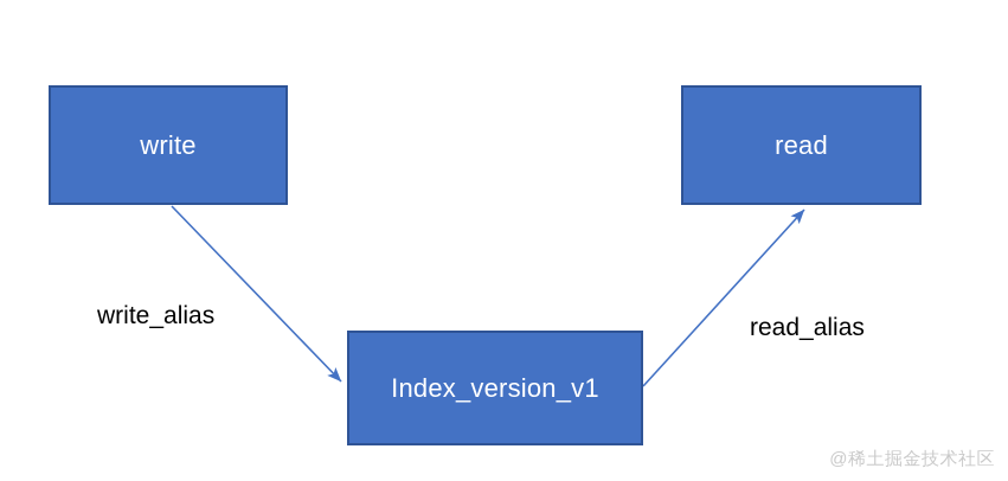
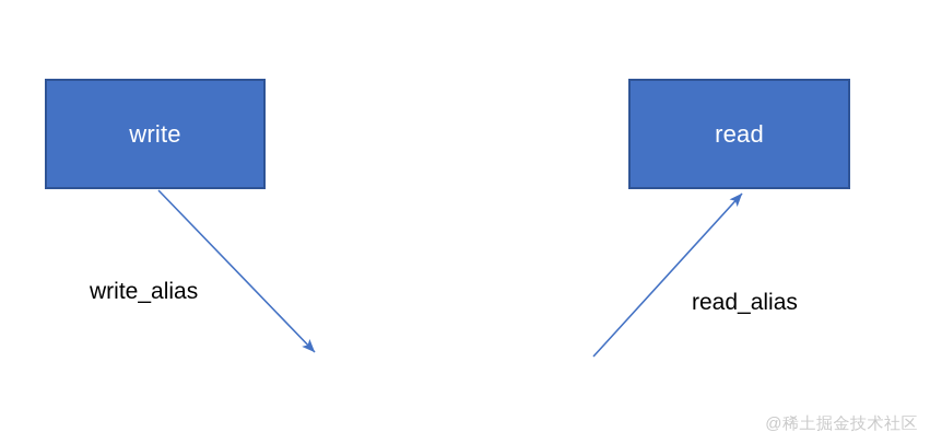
  write
  read
- Index_version_v1
  write_alias
  read_alias
  @稀土掘金技术社区
